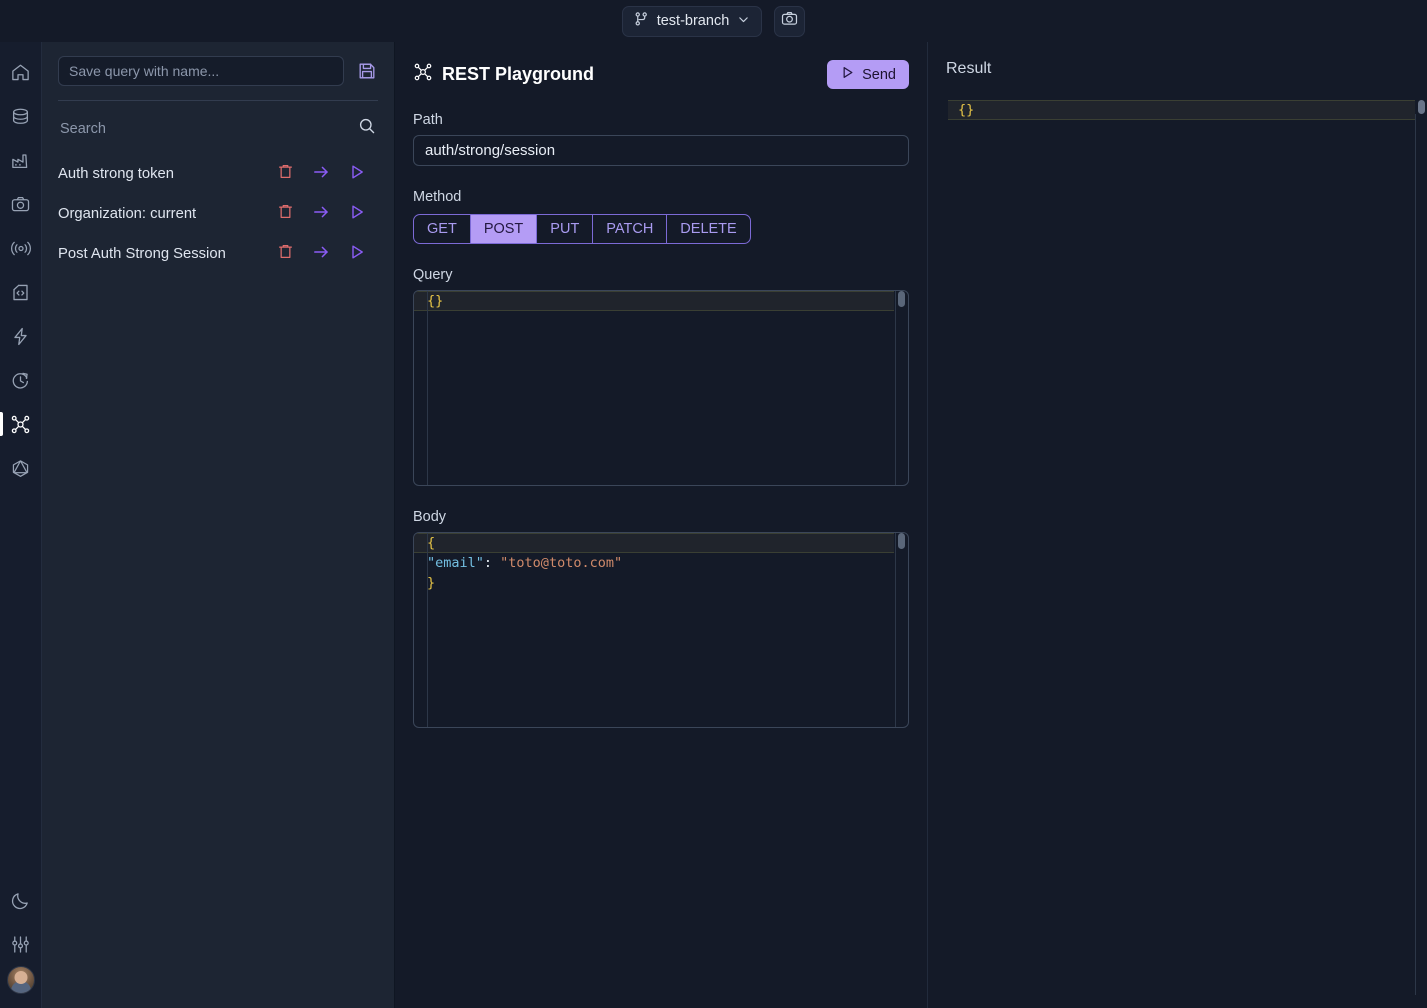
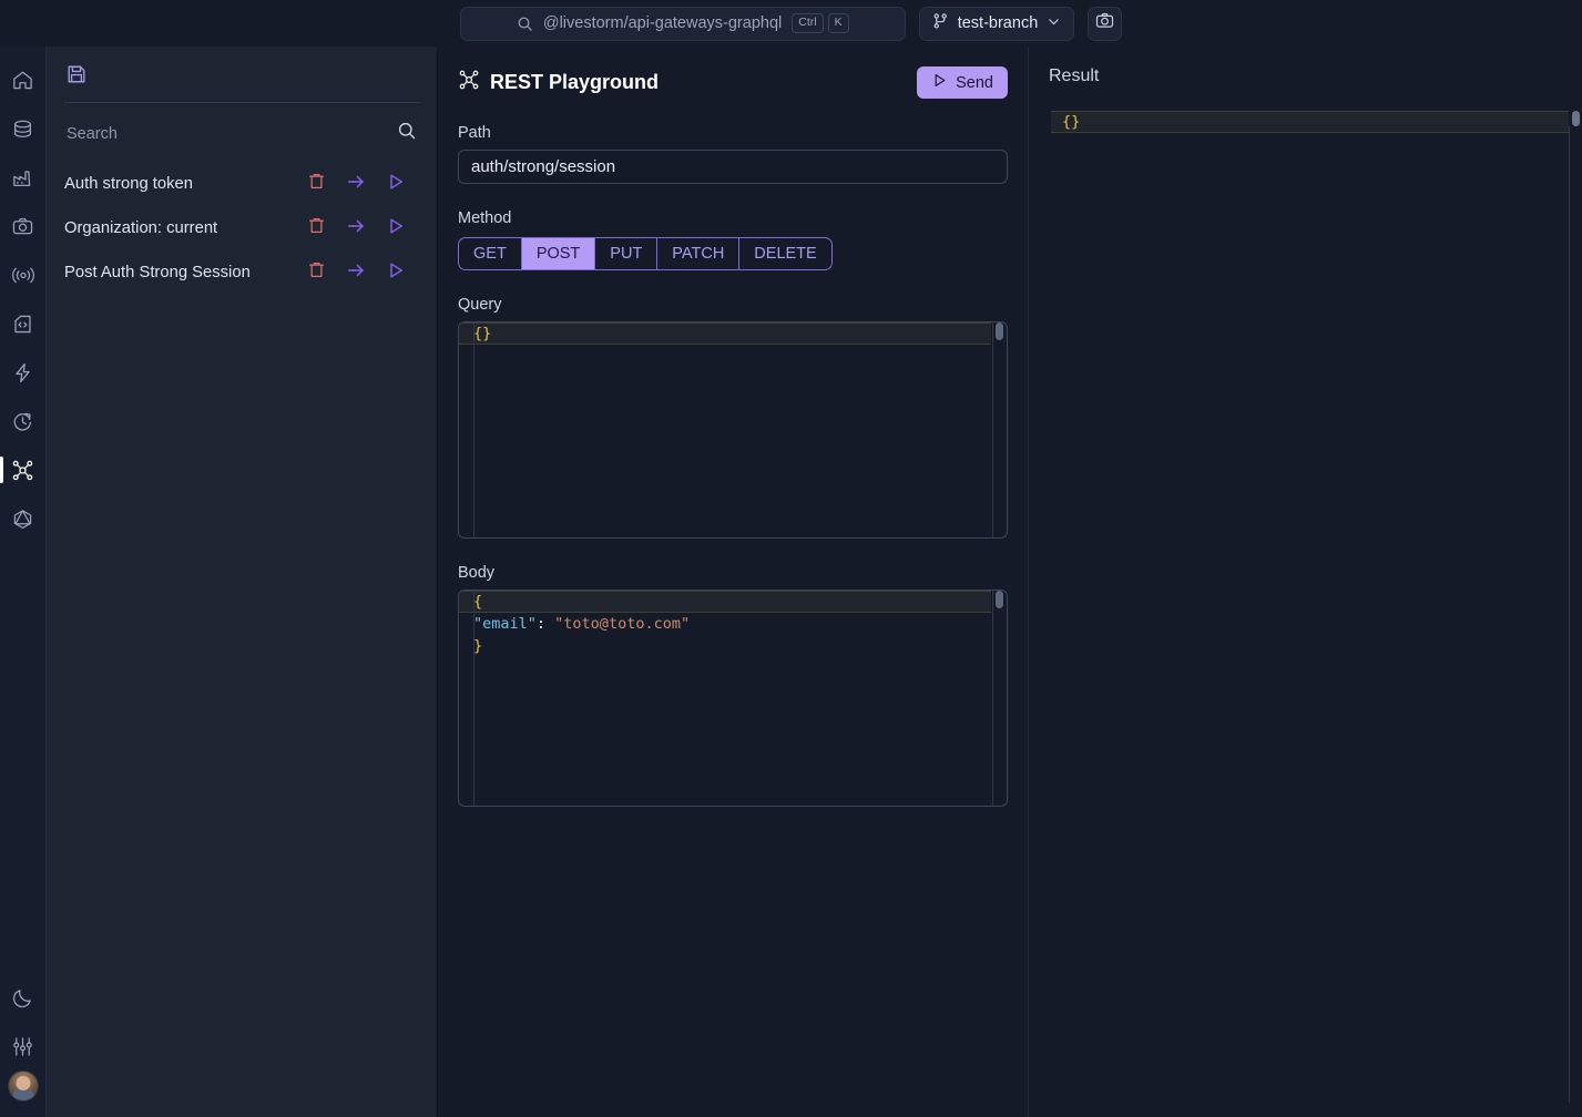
+ @livestorm/api-gateways-graphql
+ Ctrl
+ K
  test-branch
- Save query with name...
  Search
  Auth strong token
  Organization: current
  Post Auth Strong Session
  REST Playground
  Send
  Path
  auth/strong/session
  Method
  GET
  POST
  PUT
  PATCH
  DELETE
  Query
  {}
  Body
  { "email": "toto@toto.com" }
  Result
  {}
